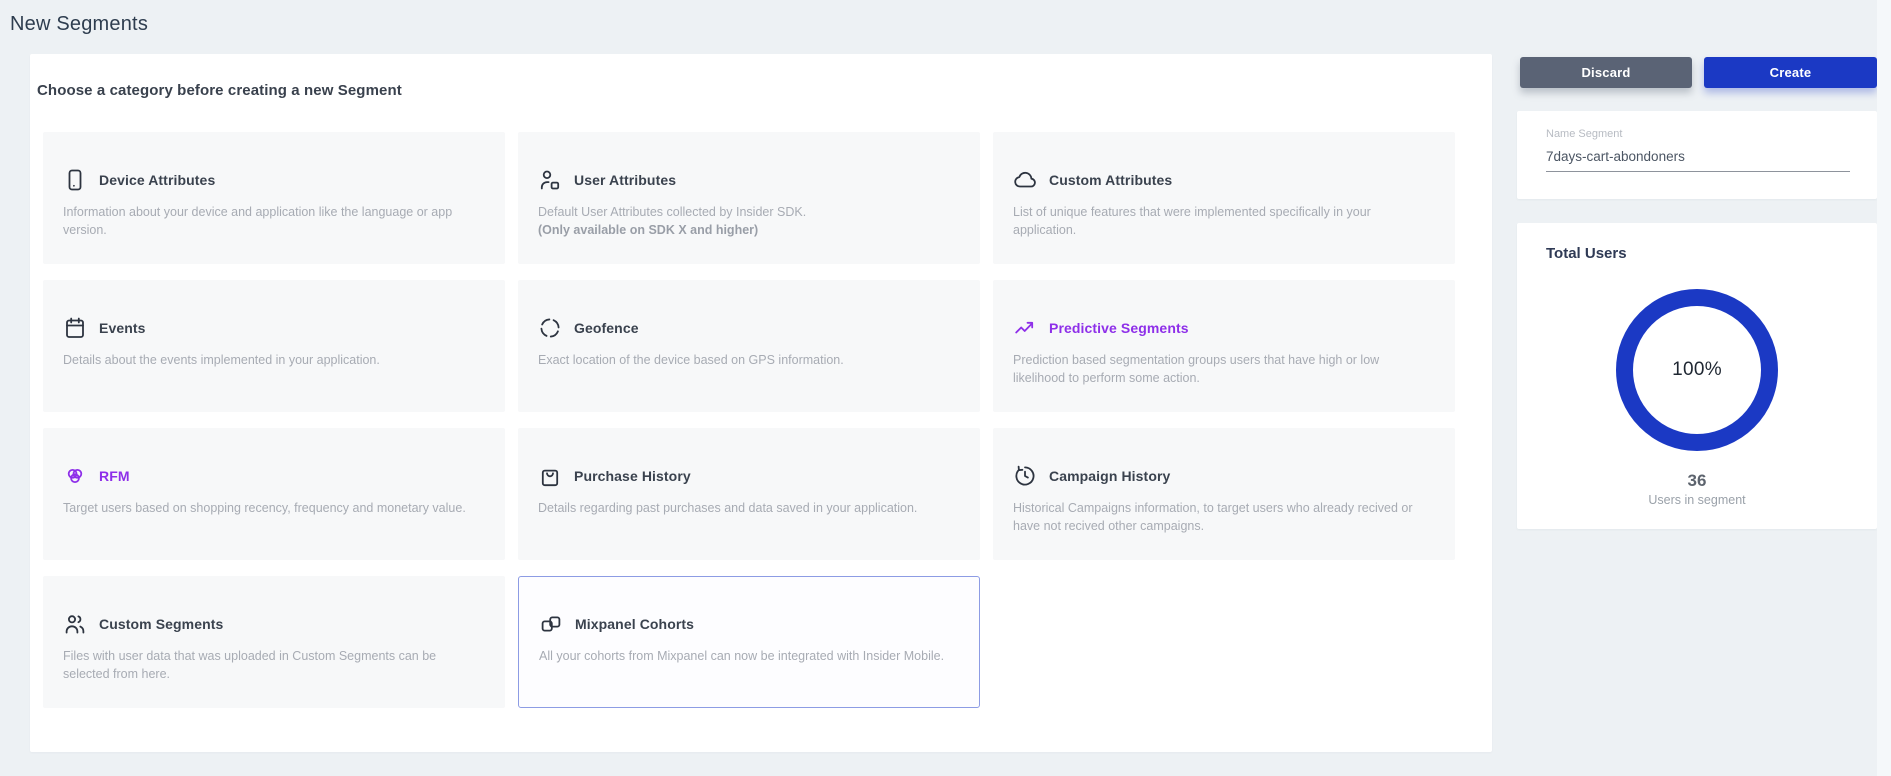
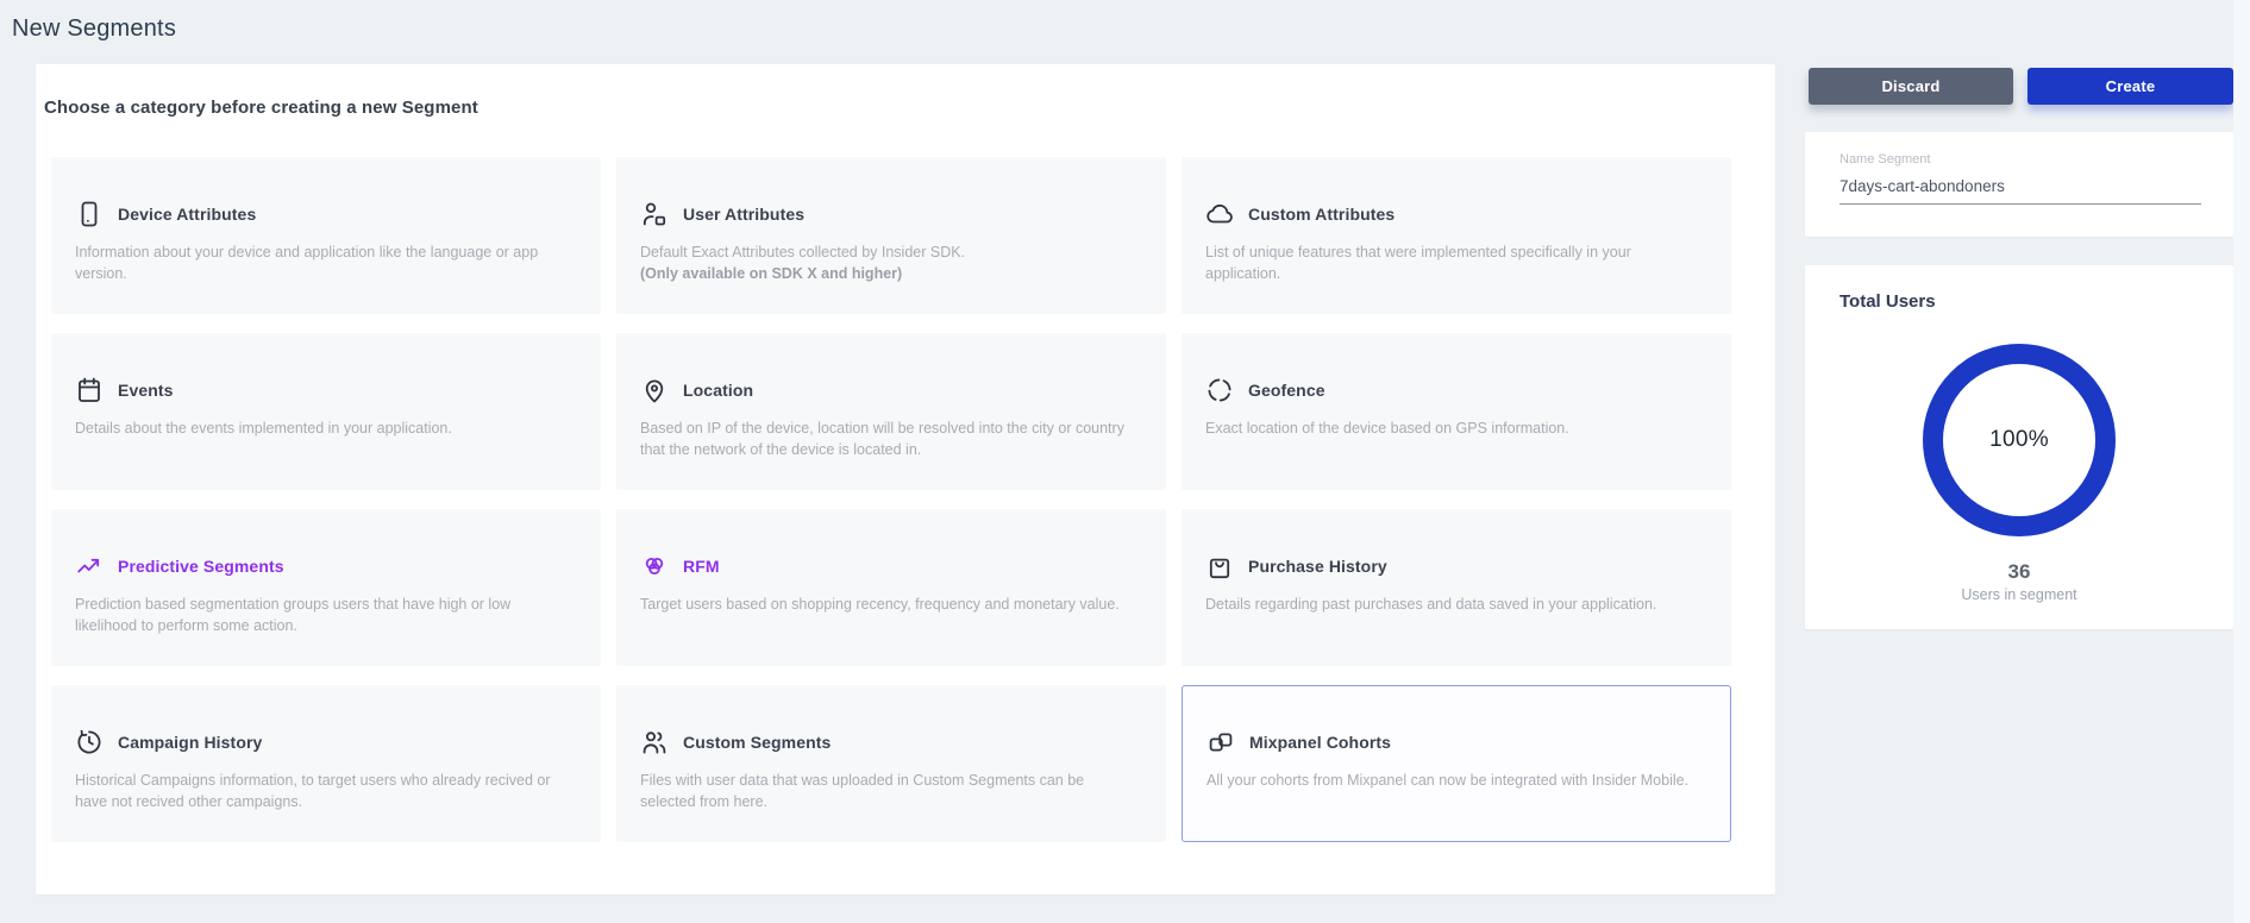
  New Segments
  Choose a category before creating a new Segment
  Device Attributes
  Information about your device and application like the language or app version.
  User Attributes
- Default User Attributes collected by Insider SDK.
+ Default Exact Attributes collected by Insider SDK.
  (Only available on SDK X and higher)
  Custom Attributes
  List of unique features that were implemented specifically in your application.
  Events
  Details about the events implemented in your application.
+ Location
+ Based on IP of the device, location will be resolved into the city or country that the network of the device is located in.
  Geofence
  Exact location of the device based on GPS information.
  Predictive Segments
  Prediction based segmentation groups users that have high or low likelihood to perform some action.
  RFM
  Target users based on shopping recency, frequency and monetary value.
  Purchase History
  Details regarding past purchases and data saved in your application.
  Campaign History
  Historical Campaigns information, to target users who already recived or have not recived other campaigns.
  Custom Segments
  Files with user data that was uploaded in Custom Segments can be selected from here.
  Mixpanel Cohorts
  All your cohorts from Mixpanel can now be integrated with Insider Mobile.
  Discard
  Create
  Name Segment
  7days-cart-abondoners
  Total Users
  100%
  36
  Users in segment
